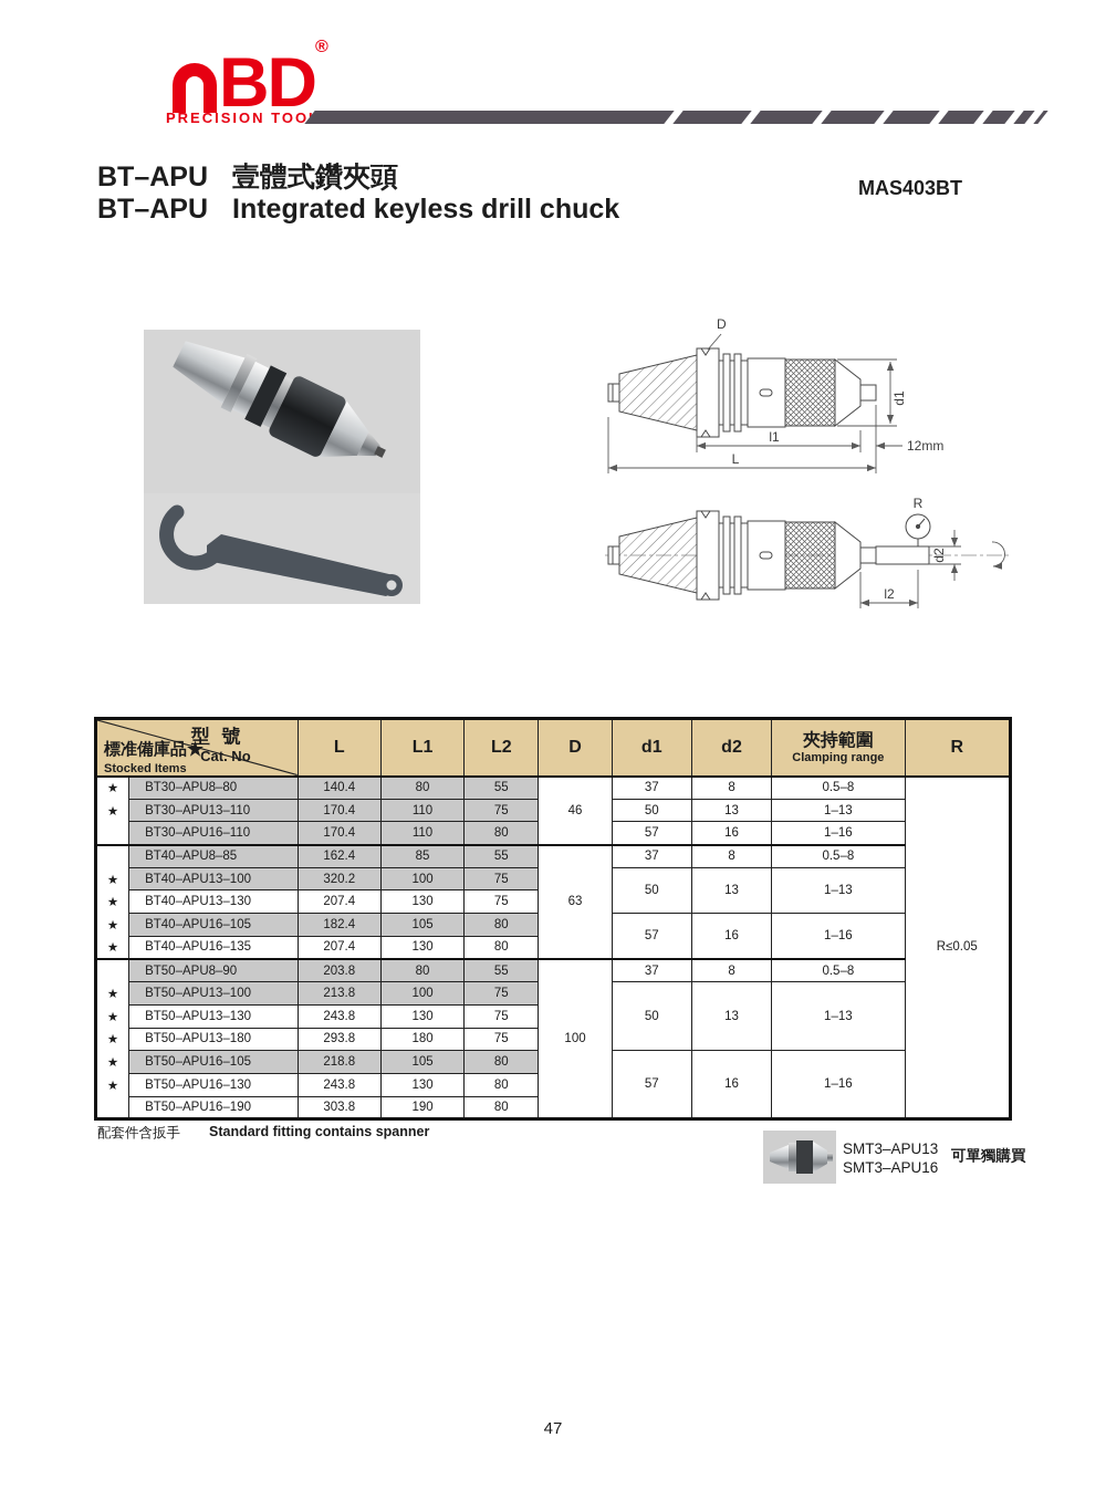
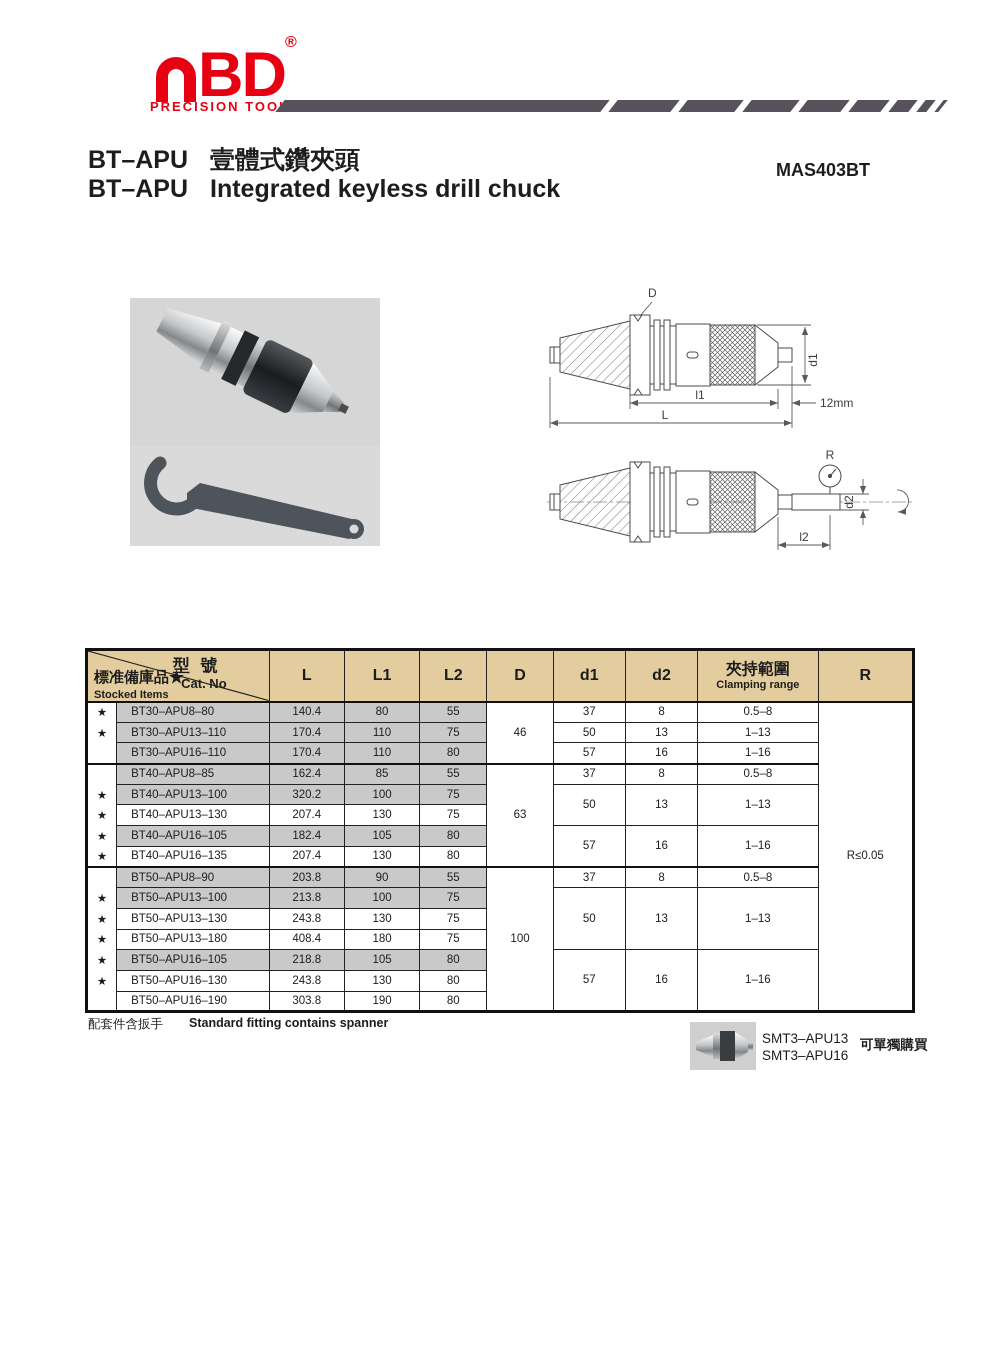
  BD
  ®
  PRECISION TOO
  BT–APU
  壹體式鑽夾頭
  BT–APU
  Integrated keyless drill chuck
  MAS403BT
  D
  l1
  12mm
  L
  R
  l2
  型 號 Cat. No 標准備庫品★ Stocked Items	L	L1	L2	D	d1	d2	夾持範圍 Clamping range	R
  ★	BT30–APU8–80	140.4	80	55	46	37	8	0.5–8	R≤0.05
  ★	BT30–APU13–110	170.4	110	75	50	13	1–13
  	BT30–APU16–110	170.4	110	80	57	16	1–16
  	BT40–APU8–85	162.4	85	55	63	37	8	0.5–8
  ★	BT40–APU13–100	320.2	100	75	50	13	1–13
  ★	BT40–APU13–130	207.4	130	75
  ★	BT40–APU16–105	182.4	105	80	57	16	1–16
  ★	BT40–APU16–135	207.4	130	80
- 	BT50–APU8–90	203.8	80	55	100	37	8	0.5–8
+ 	BT50–APU8–90	203.8	90	55	100	37	8	0.5–8
  ★	BT50–APU13–100	213.8	100	75	50	13	1–13
  ★	BT50–APU13–130	243.8	130	75
- ★	BT50–APU13–180	293.8	180	75
+ ★	BT50–APU13–180	408.4	180	75
  ★	BT50–APU16–105	218.8	105	80	57	16	1–16
  ★	BT50–APU16–130	243.8	130	80
  	BT50–APU16–190	303.8	190	80
  配套件含扳手
  Standard fitting contains spanner
  SMT3–APU13
  SMT3–APU16
  可單獨購買
- 47
